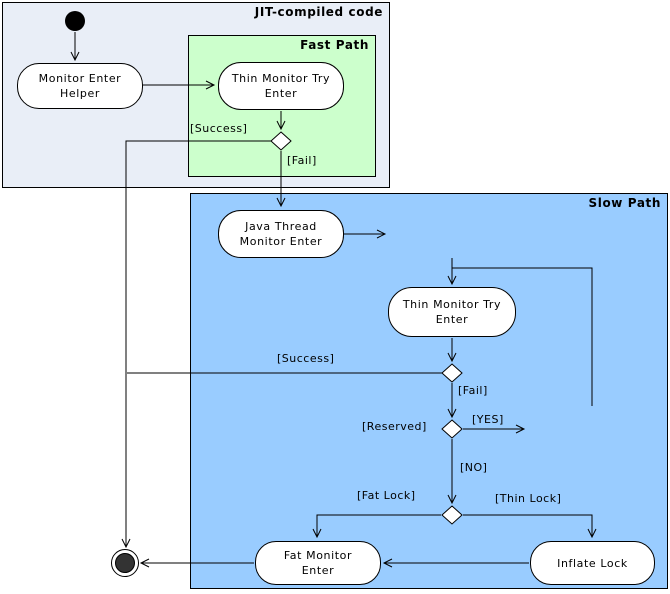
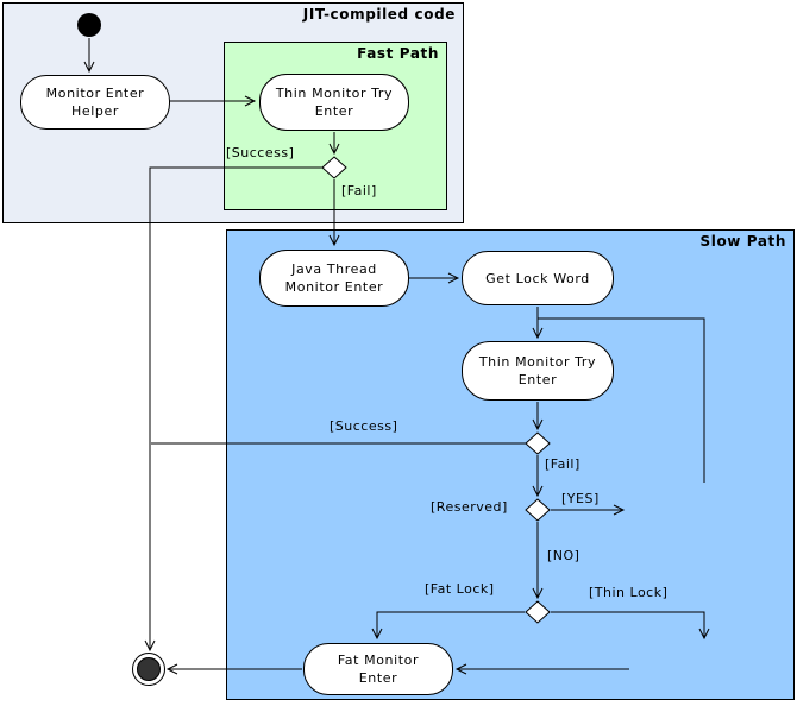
  JIT-compiled code
  Fast Path
  Slow Path
  Monitor Enter
  Helper
  Thin Monitor Try
  Enter
  Java Thread
  Monitor Enter
+ Get Lock Word
  Thin Monitor Try
  Enter
  Fat Monitor
  Enter
- Inflate Lock
  [Success]
  [Fail]
  [Success]
  [Fail]
  [Reserved]
  [YES]
  [NO]
  [Fat Lock]
  [Thin Lock]
